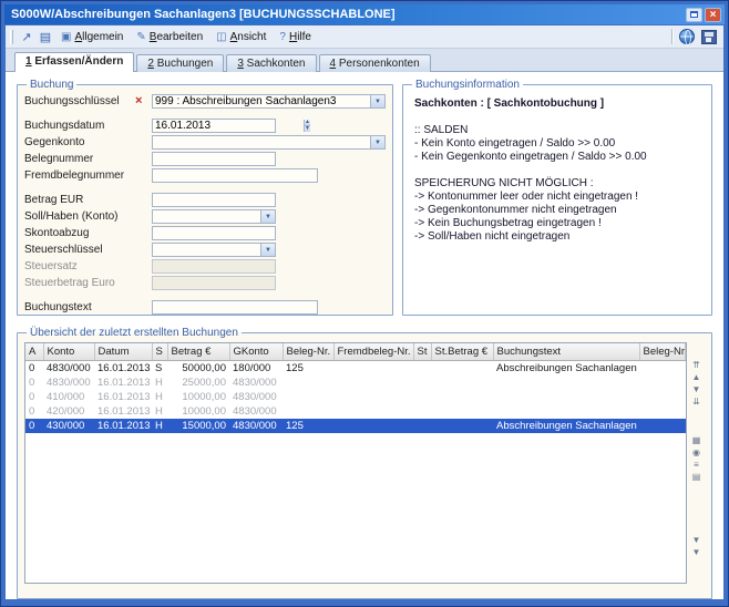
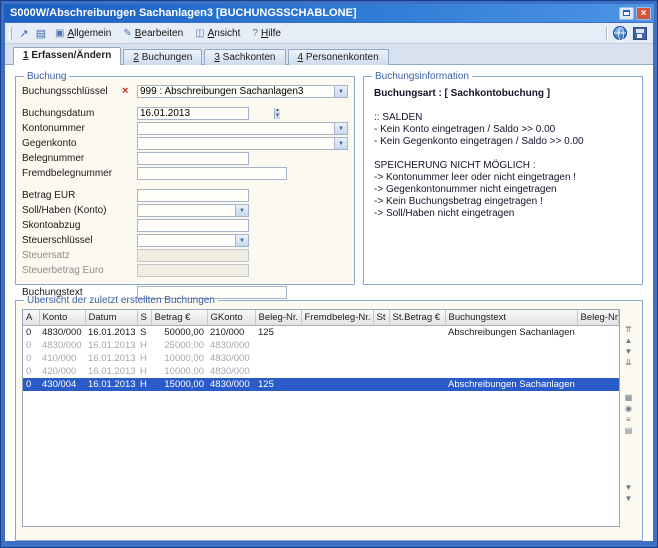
  S000W/Abschreibungen Sachanlagen3 [BUCHUNGSSCHABLONE]
  ×
  ↗
  ▤
  ▣
  Allgemein
  ✎
  Bearbeiten
  ◫
  Ansicht
  ?
  Hilfe
  1 Erfassen/Ändern
  2 Buchungen
  3 Sachkonten
  4 Personenkonten
  Buchung
  Buchungsschlüssel
  ×
  999 : Abschreibungen Sachanlagen3
  Buchungsdatum
  16.01.2013
+ Kontonummer
  Gegenkonto
  Belegnummer
  Fremdbelegnummer
  Betrag EUR
  Soll/Haben (Konto)
  Skontoabzug
  Steuerschlüssel
  Steuersatz
  Steuerbetrag Euro
  Buchungstext
  Buchungsinformation
- Sachkonten : [ Sachkontobuchung ]
+ Buchungsart : [ Sachkontobuchung ]
  :: SALDEN
  - Kein Konto eingetragen / Saldo >> 0.00
  - Kein Gegenkonto eingetragen / Saldo >> 0.00
  SPEICHERUNG NICHT MÖGLICH :
  -> Kontonummer leer oder nicht eingetragen !
  -> Gegenkontonummer nicht eingetragen
  -> Kein Buchungsbetrag eingetragen !
  -> Soll/Haben nicht eingetragen
  Übersicht der zuletzt erstellten Buchungen
  A	Konto	Datum	S	Betrag €	GKonto	Beleg-Nr.	Fremdbeleg-Nr.	St	St.Betrag €	Buchungstext	Beleg-Nr
- 0	4830/000	16.01.2013	S	50000,00	180/000	125				Abschreibungen Sachanlagen
+ 0	4830/000	16.01.2013	S	50000,00	210/000	125				Abschreibungen Sachanlagen
  0	4830/000	16.01.2013	H	25000,00	4830/000
  0	410/000	16.01.2013	H	10000,00	4830/000
  0	420/000	16.01.2013	H	10000,00	4830/000
- 0	430/000	16.01.2013	H	15000,00	4830/000	125				Abschreibungen Sachanlagen
+ 0	430/004	16.01.2013	H	15000,00	4830/000	125				Abschreibungen Sachanlagen
  ⇈
  ▲
  ▼
  ⇊
  ▦
  ◉
  ≡
  ▤
  ▼
  ▼
